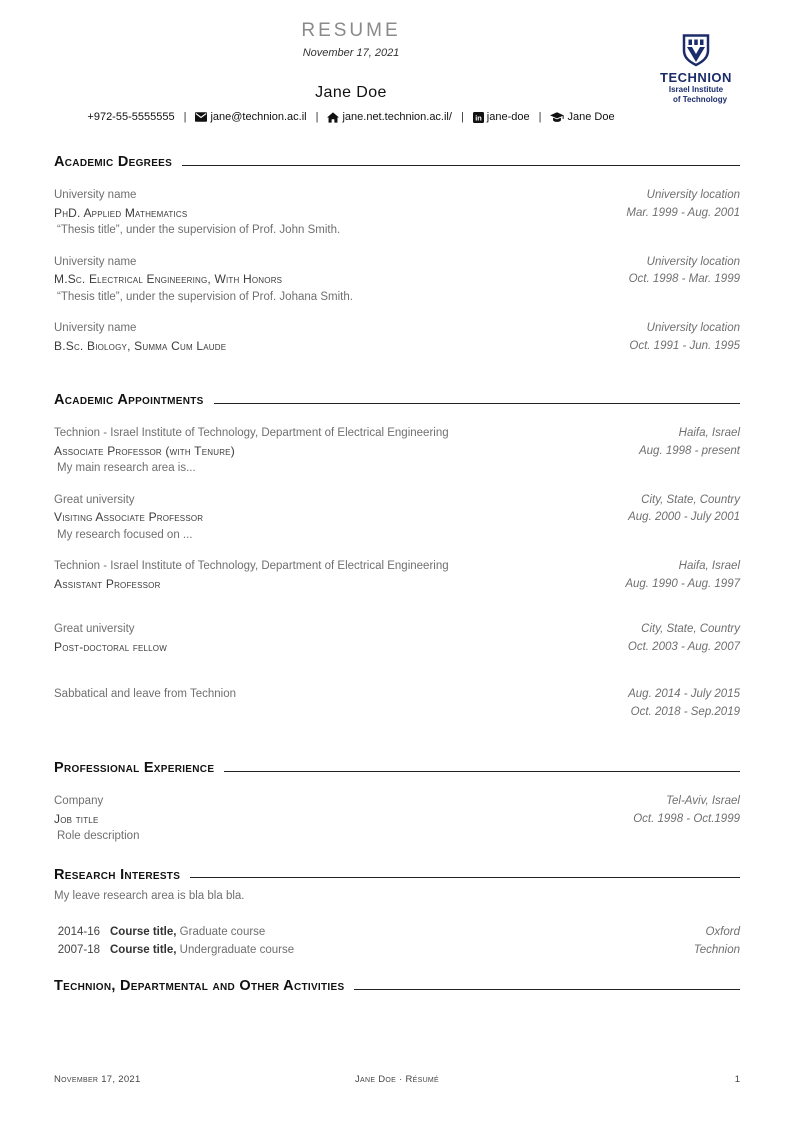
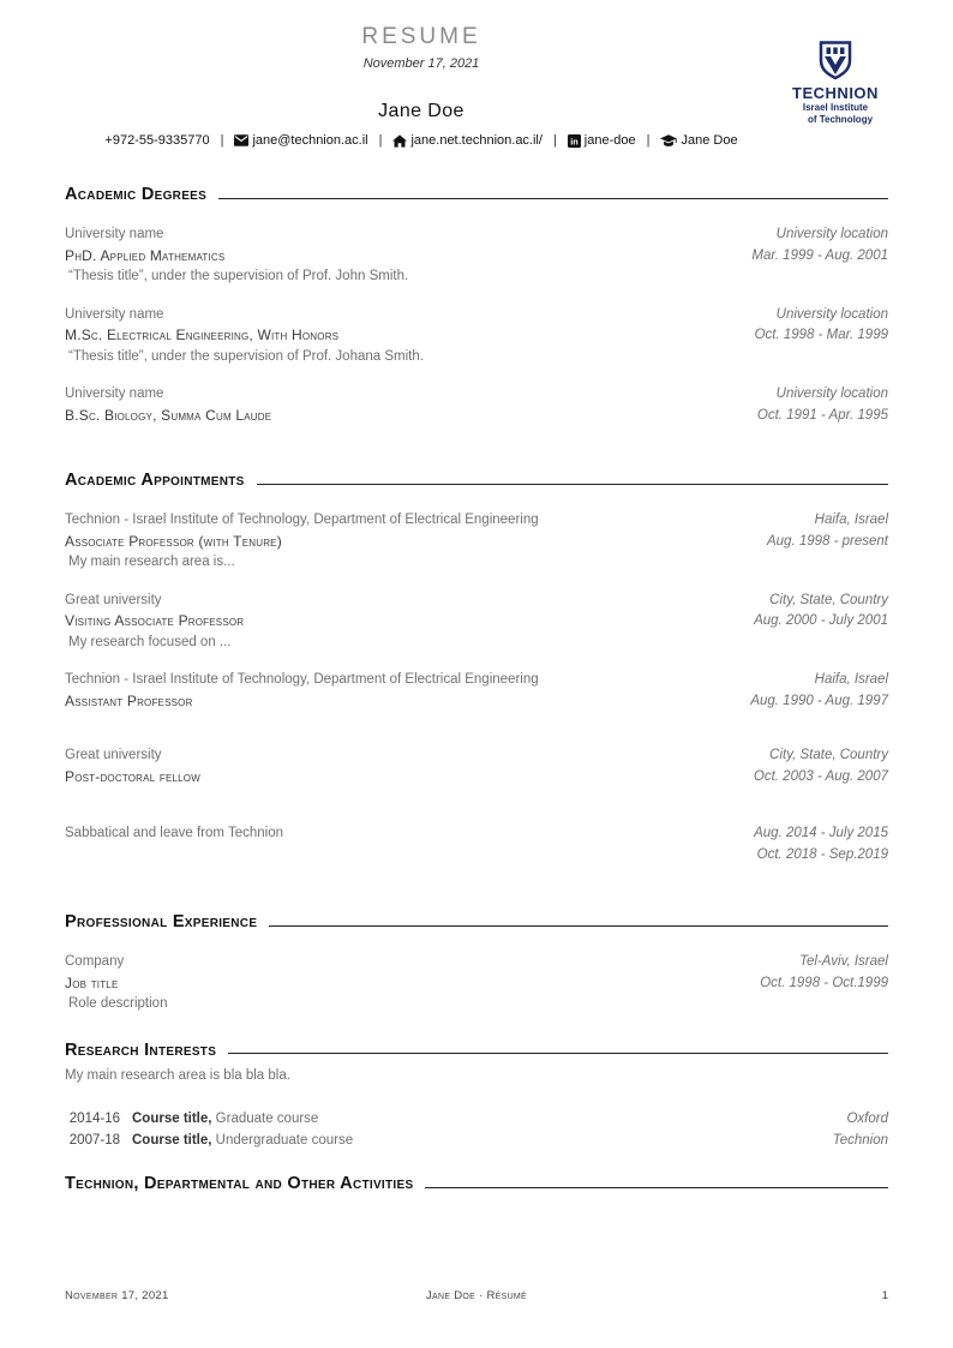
  TECHNION
  Israel Institute
  of Technology
  RESUME
  November 17, 2021
  Jane Doe
- +972-55-5555555
+ +972-55-9335770
  |
  jane@technion.ac.il
  |
  jane.net.technion.ac.il/
  |
  in
  jane-doe
  |
  Jane Doe
  Academic Degrees
  University name
  University location
  PhD. Applied Mathematics
  Mar. 1999 - Aug. 2001
  “Thesis title”, under the supervision of Prof. John Smith.
  University name
  University location
  M.Sc. Electrical Engineering, With Honors
  Oct. 1998 - Mar. 1999
  “Thesis title”, under the supervision of Prof. Johana Smith.
  University name
  University location
  B.Sc. Biology, Summa Cum Laude
- Oct. 1991 - Jun. 1995
+ Oct. 1991 - Apr. 1995
  Academic Appointments
  Technion - Israel Institute of Technology, Department of Electrical Engineering
  Haifa, Israel
  Associate Professor (with Tenure)
  Aug. 1998 - present
  My main research area is...
  Great university
  City, State, Country
  Visiting Associate Professor
  Aug. 2000 - July 2001
  My research focused on ...
  Technion - Israel Institute of Technology, Department of Electrical Engineering
  Haifa, Israel
  Assistant Professor
  Aug. 1990 - Aug. 1997
  Great university
  City, State, Country
  Post-doctoral fellow
  Oct. 2003 - Aug. 2007
  Sabbatical and leave from Technion
  Aug. 2014 - July 2015
  Oct. 2018 - Sep.2019
  Professional Experience
  Company
  Tel-Aviv, Israel
  Job title
  Oct. 1998 - Oct.1999
  Role description
  Research Interests
- My leave research area is bla bla bla.
+ My main research area is bla bla bla.
  2014-16
  Course title, Graduate course
  Oxford
  2007-18
  Course title, Undergraduate course
  Technion
  Technion, Departmental and Other Activities
  November 17, 2021
  Jane Doe · Résumé
  1
